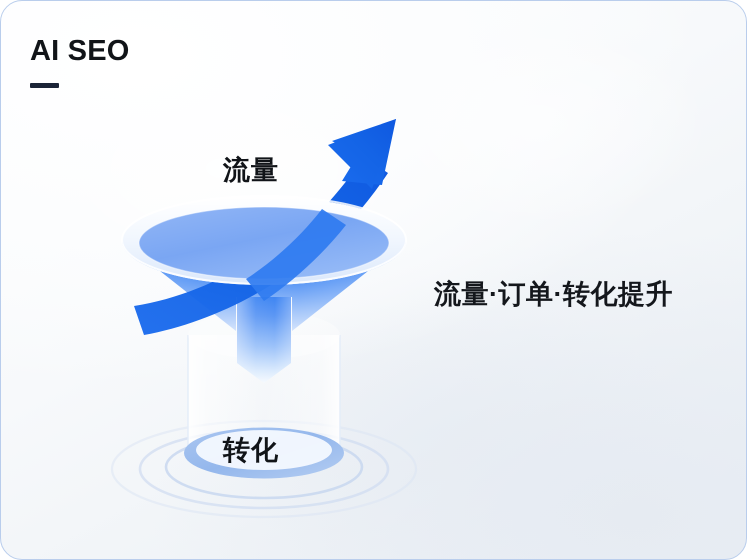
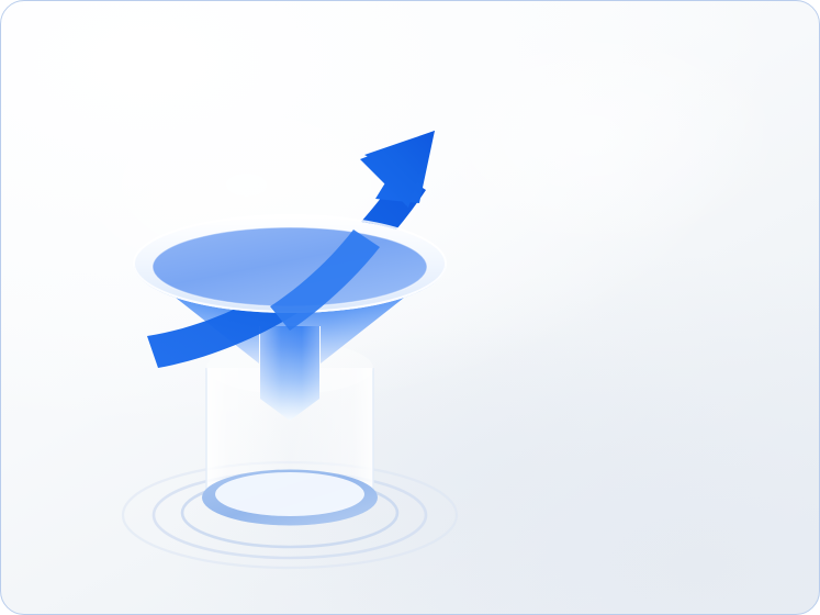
- AI SEO
- 流量
- 转化
- 流量·订单·转化提升
